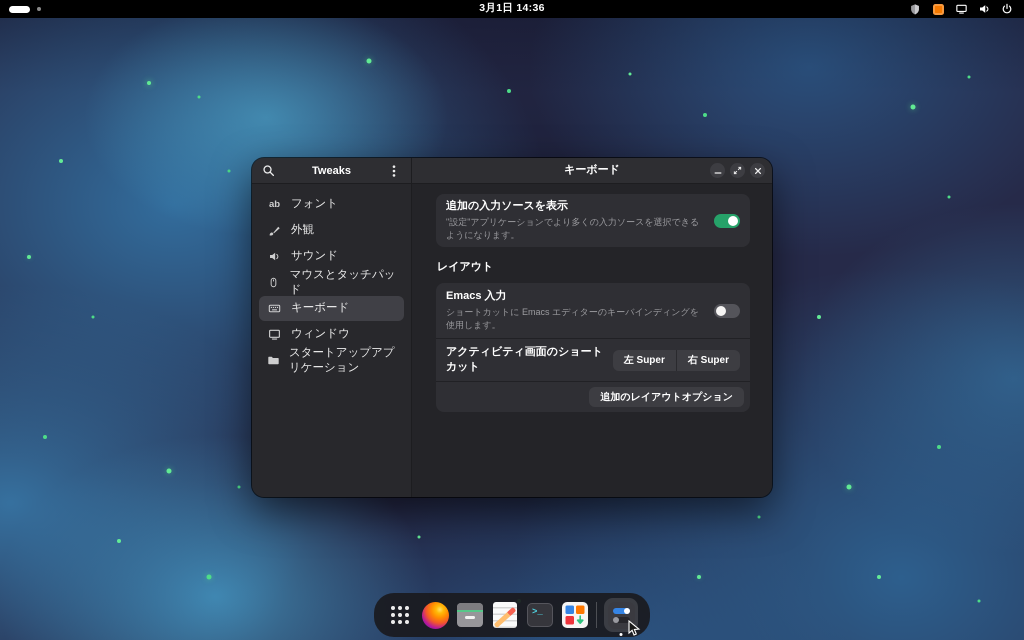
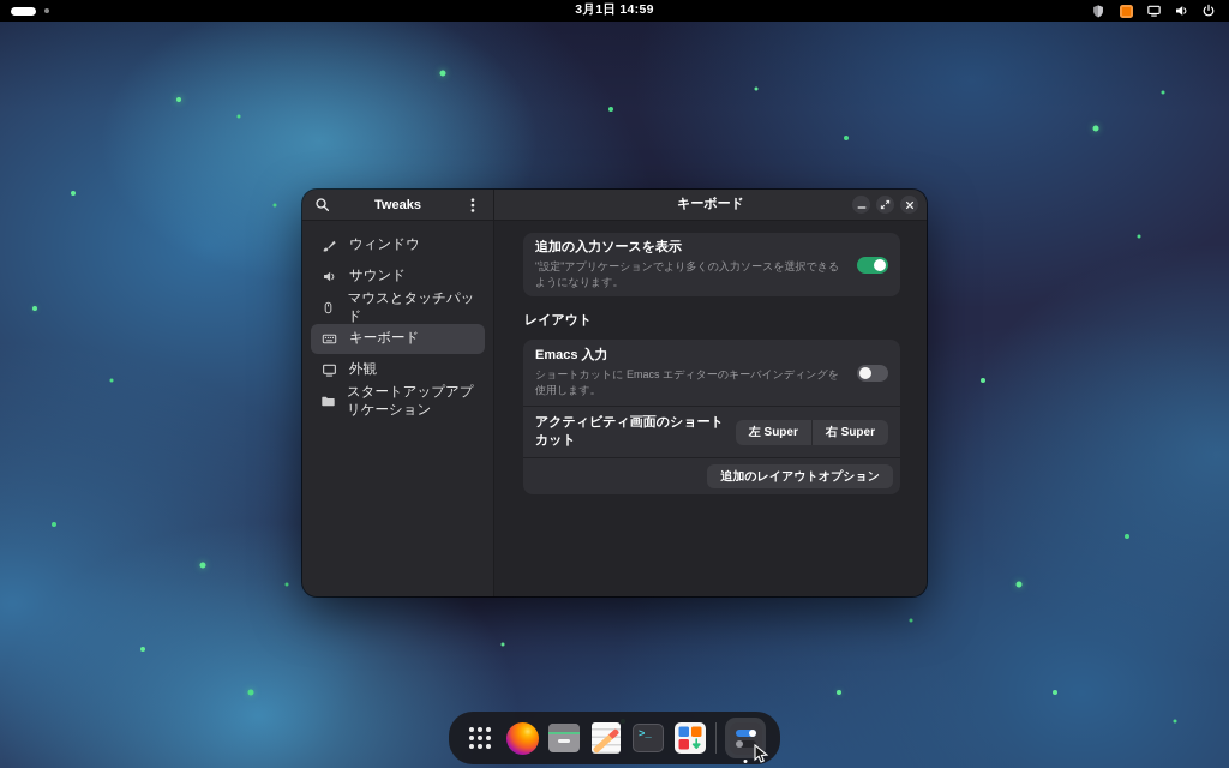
- 3月1日 14:36
+ 3月1日 14:59
  Tweaks
  キーボード
- ab
- フォント
- 外観
+ ウィンドウ
  サウンド
  マウスとタッチパッド
  キーボード
- ウィンドウ
+ 外観
  スタートアップアプリケーション
  追加の入力ソースを表示
  "設定"アプリケーションでより多くの入力ソースを選択できるようになります。
  レイアウト
  Emacs 入力
  ショートカットに Emacs エディターのキーバインディングを使用します。
  アクティビティ画面のショートカット
  左 Super
  右 Super
  追加のレイアウトオプション
  >_
